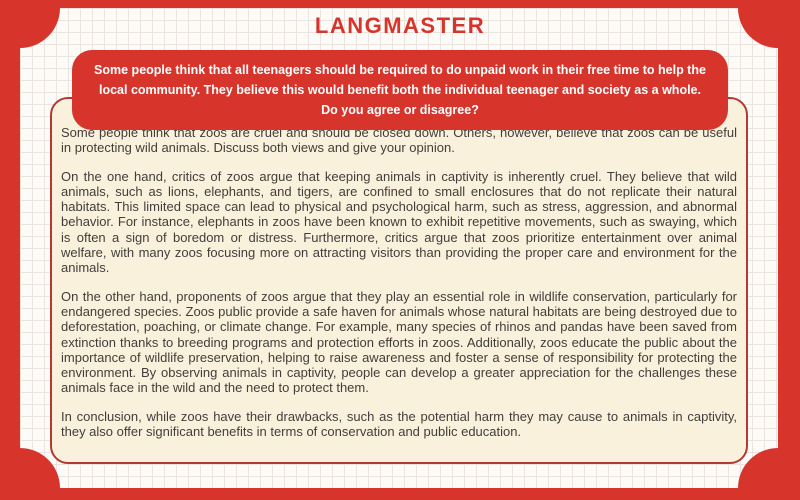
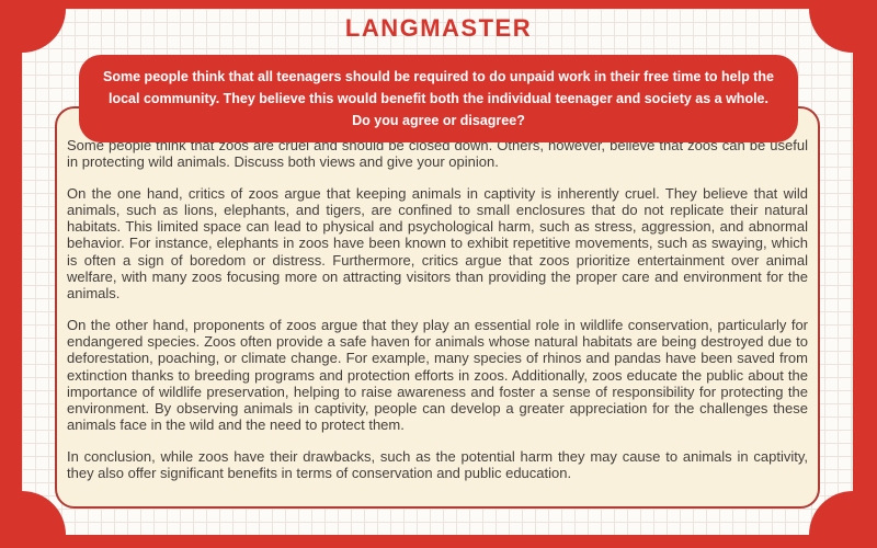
  LANGMASTER
  Some people think that zoos are cruel and should be closed down. Others, however, believe that zoos can be useful in protecting wild animals. Discuss both views and give your opinion.
  On the one hand, critics of zoos argue that keeping animals in captivity is inherently cruel. They believe that wild animals, such as lions, elephants, and tigers, are confined to small enclosures that do not replicate their natural habitats. This limited space can lead to physical and psychological harm, such as stress, aggression, and abnormal behavior. For instance, elephants in zoos have been known to exhibit repetitive movements, such as swaying, which is often a sign of boredom or distress. Furthermore, critics argue that zoos prioritize entertainment over animal welfare, with many zoos focusing more on attracting visitors than providing the proper care and environment for the animals.
- On the other hand, proponents of zoos argue that they play an essential role in wildlife conservation, particularly for endangered species. Zoos public provide a safe haven for animals whose natural habitats are being destroyed due to deforestation, poaching, or climate change. For example, many species of rhinos and pandas have been saved from extinction thanks to breeding programs and protection efforts in zoos. Additionally, zoos educate the public about the importance of wildlife preservation, helping to raise awareness and foster a sense of responsibility for protecting the environment. By observing animals in captivity, people can develop a greater appreciation for the challenges these animals face in the wild and the need to protect them.
+ On the other hand, proponents of zoos argue that they play an essential role in wildlife conservation, particularly for endangered species. Zoos often provide a safe haven for animals whose natural habitats are being destroyed due to deforestation, poaching, or climate change. For example, many species of rhinos and pandas have been saved from extinction thanks to breeding programs and protection efforts in zoos. Additionally, zoos educate the public about the importance of wildlife preservation, helping to raise awareness and foster a sense of responsibility for protecting the environment. By observing animals in captivity, people can develop a greater appreciation for the challenges these animals face in the wild and the need to protect them.
  In conclusion, while zoos have their drawbacks, such as the potential harm they may cause to animals in captivity, they also offer significant benefits in terms of conservation and public education.
  Some people think that all teenagers should be required to do unpaid work in their free time to help the local community. They believe this would benefit both the individual teenager and society as a whole. Do you agree or disagree?
